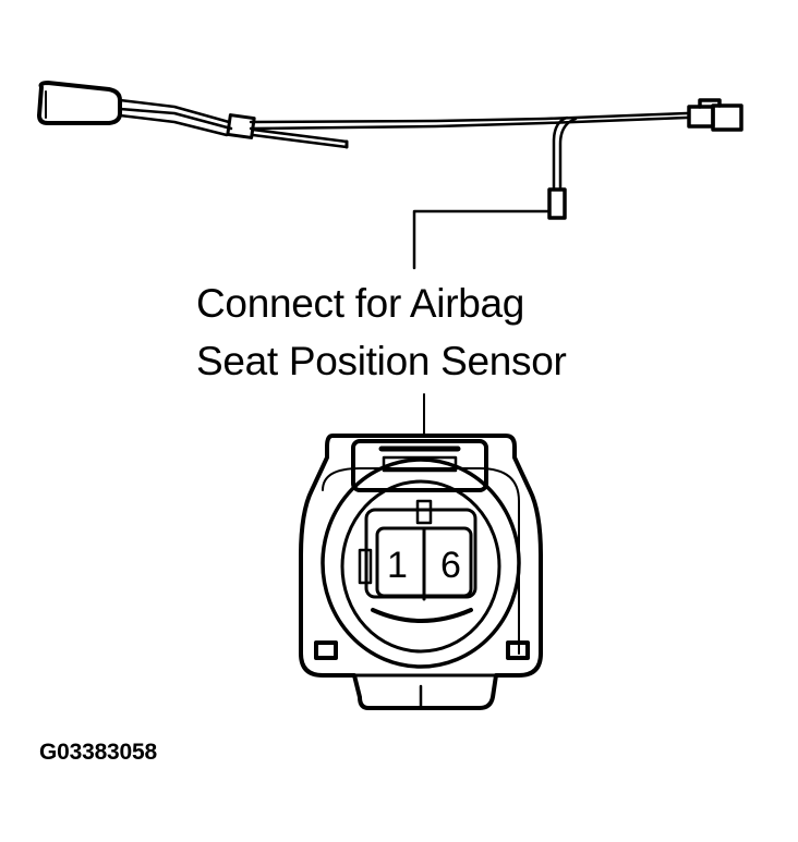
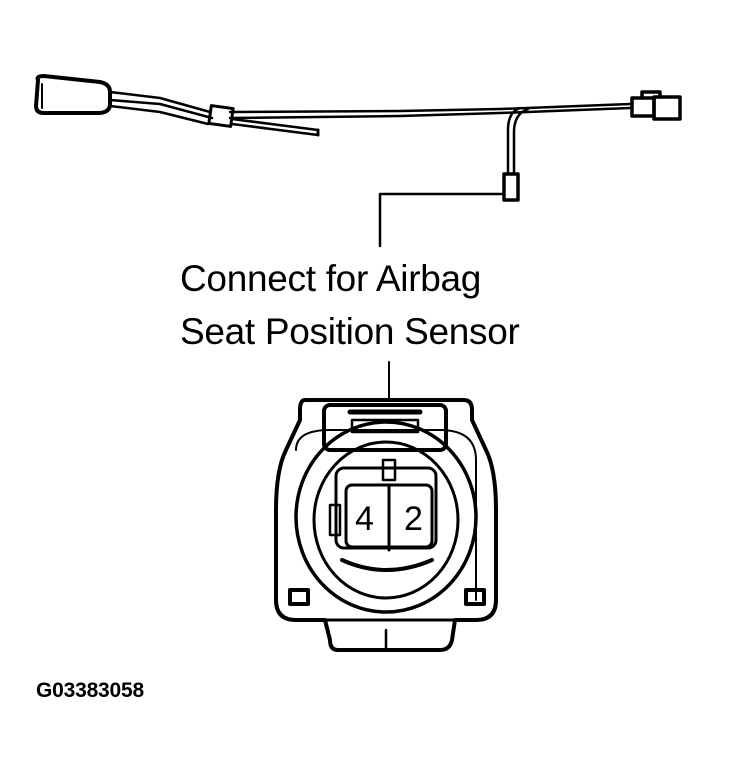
  Connect for Airbag
  Seat Position Sensor
- 1
+ 4
- 6
+ 2
  G03383058
